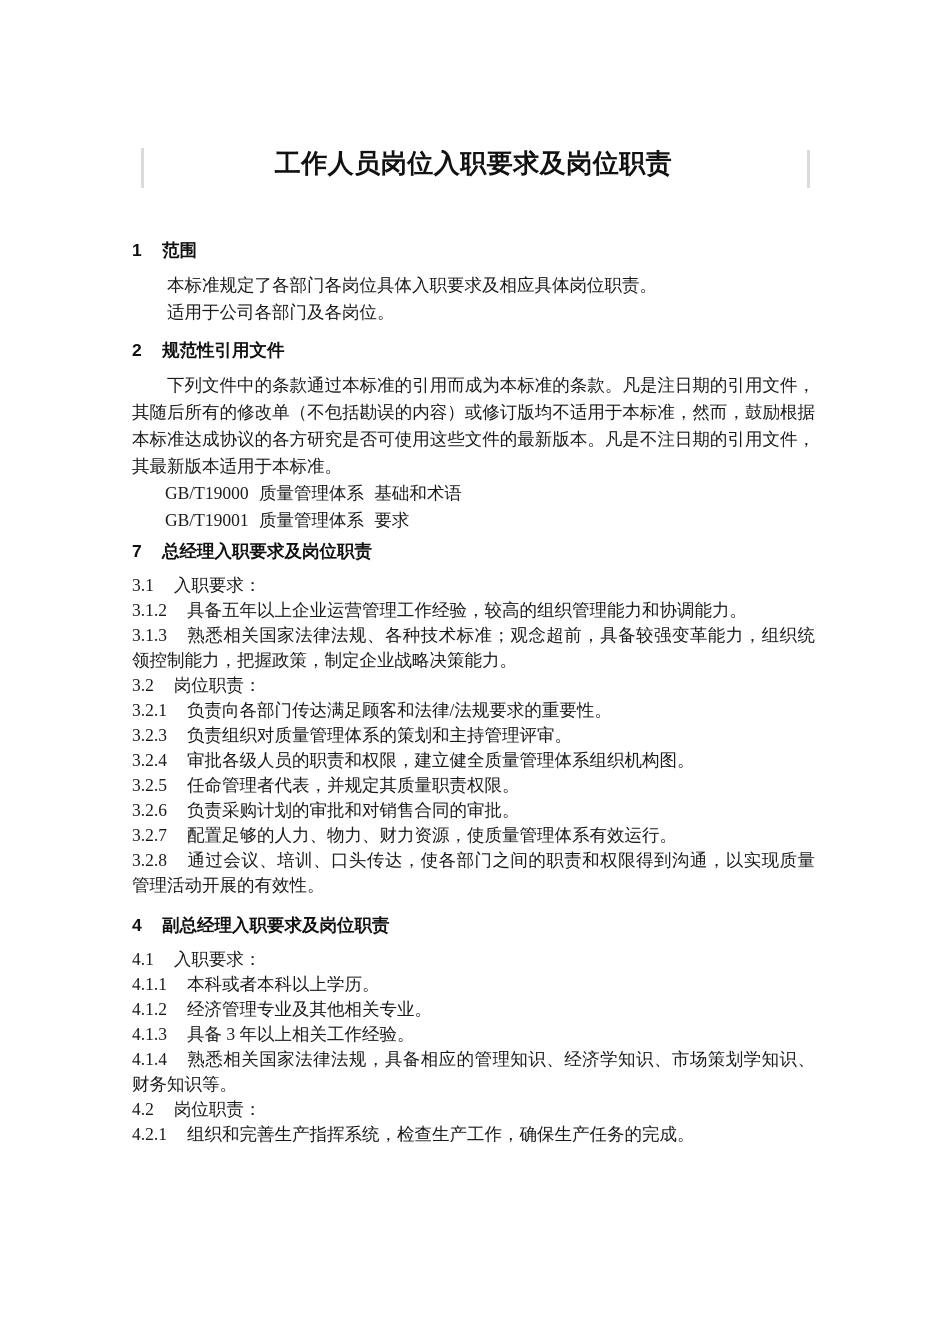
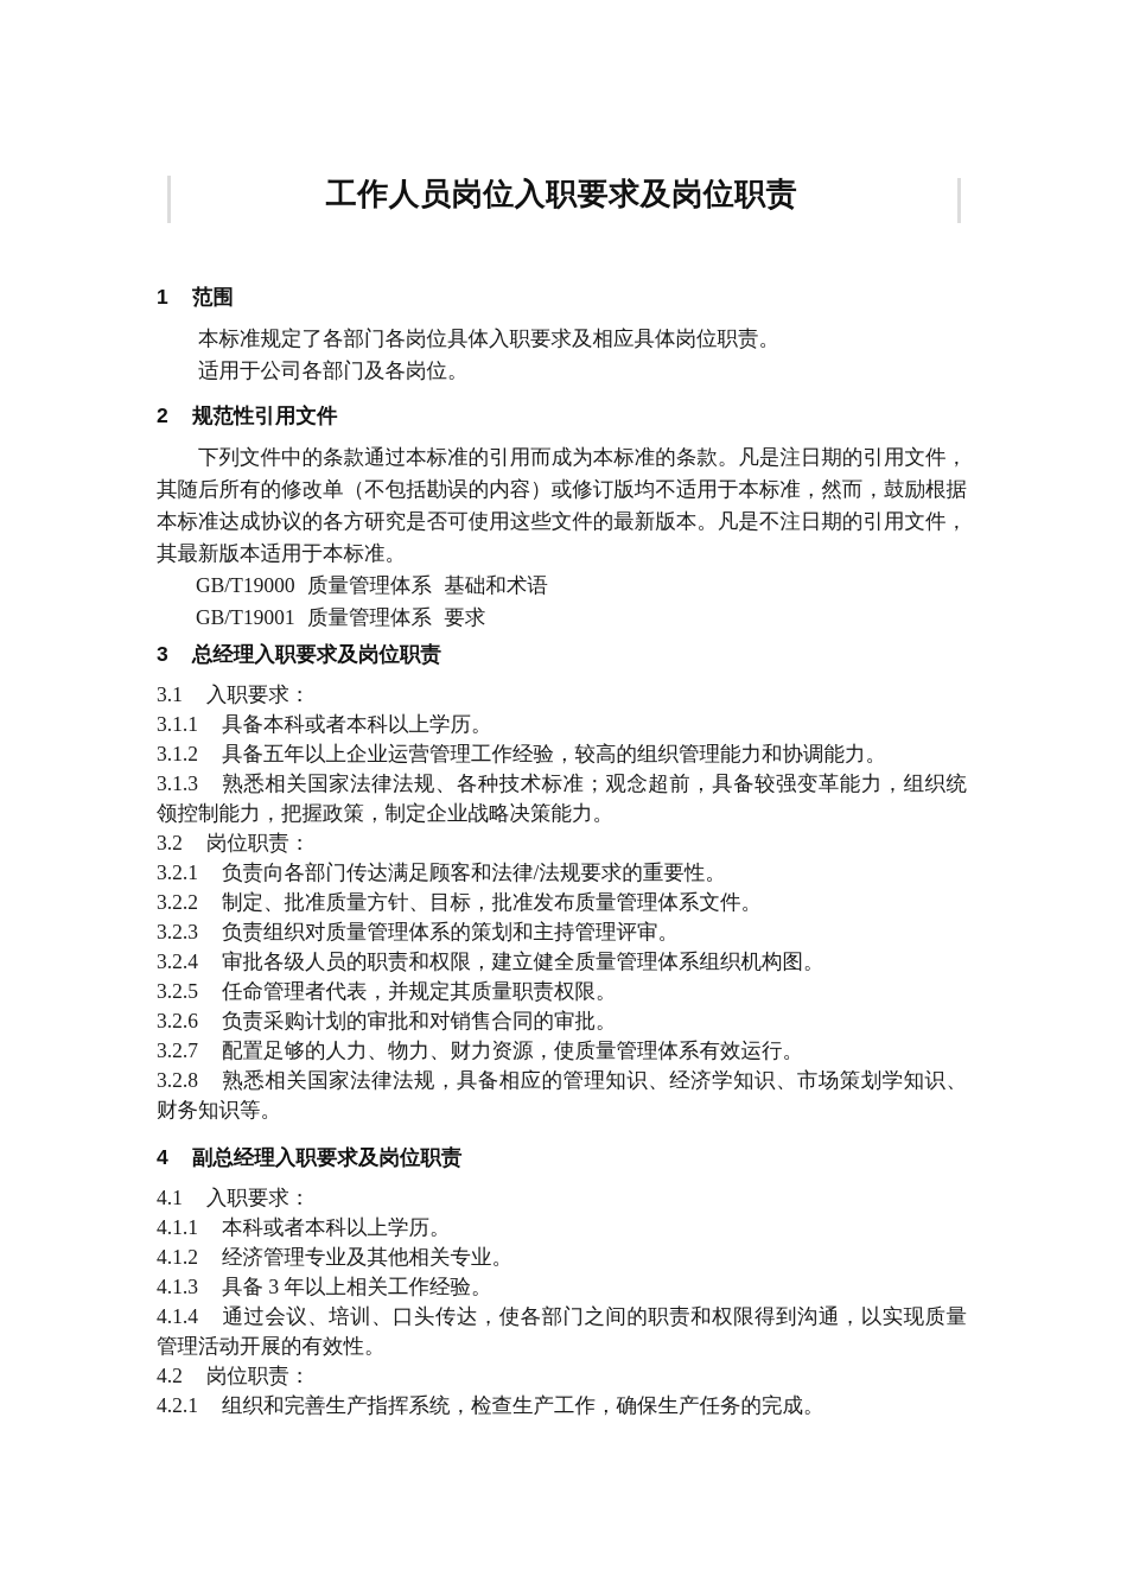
  工作人员岗位入职要求及岗位职责
  1 范围
  本标准规定了各部门各岗位具体入职要求及相应具体岗位职责。
  适用于公司各部门及各岗位。
  2 规范性引用文件
  下列文件中的条款通过本标准的引用而成为本标准的条款。凡是注日期的引用文件，其随后所有的修改单（不包括勘误的内容）或修订版均不适用于本标准，然而，鼓励根据本标准达成协议的各方研究是否可使用这些文件的最新版本。凡是不注日期的引用文件，其最新版本适用于本标准。
  GB/T19000 质量管理体系 基础和术语
  GB/T19001 质量管理体系 要求
- 7 总经理入职要求及岗位职责
+ 3 总经理入职要求及岗位职责
  3.1 入职要求：
+ 3.1.1 具备本科或者本科以上学历。
  3.1.2 具备五年以上企业运营管理工作经验，较高的组织管理能力和协调能力。
  3.1.3 熟悉相关国家法律法规、各种技术标准；观念超前，具备较强变革能力，组织统领控制能力，把握政策，制定企业战略决策能力。
  3.2 岗位职责：
  3.2.1 负责向各部门传达满足顾客和法律/法规要求的重要性。
+ 3.2.2 制定、批准质量方针、目标，批准发布质量管理体系文件。
  3.2.3 负责组织对质量管理体系的策划和主持管理评审。
  3.2.4 审批各级人员的职责和权限，建立健全质量管理体系组织机构图。
  3.2.5 任命管理者代表，并规定其质量职责权限。
  3.2.6 负责采购计划的审批和对销售合同的审批。
  3.2.7 配置足够的人力、物力、财力资源，使质量管理体系有效运行。
- 3.2.8 通过会议、培训、口头传达，使各部门之间的职责和权限得到沟通，以实现质量管理活动开展的有效性。
+ 3.2.8 熟悉相关国家法律法规，具备相应的管理知识、经济学知识、市场策划学知识、财务知识等。
  4 副总经理入职要求及岗位职责
  4.1 入职要求：
  4.1.1 本科或者本科以上学历。
  4.1.2 经济管理专业及其他相关专业。
  4.1.3 具备 3 年以上相关工作经验。
- 4.1.4 熟悉相关国家法律法规，具备相应的管理知识、经济学知识、市场策划学知识、财务知识等。
+ 4.1.4 通过会议、培训、口头传达，使各部门之间的职责和权限得到沟通，以实现质量管理活动开展的有效性。
  4.2 岗位职责：
  4.2.1 组织和完善生产指挥系统，检查生产工作，确保生产任务的完成。
